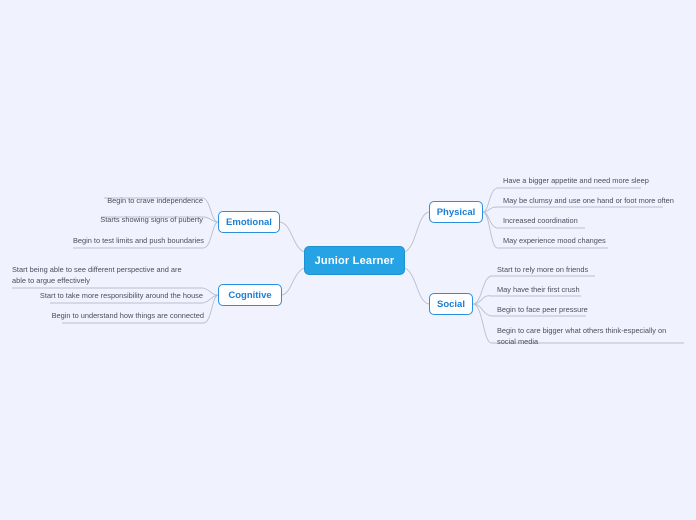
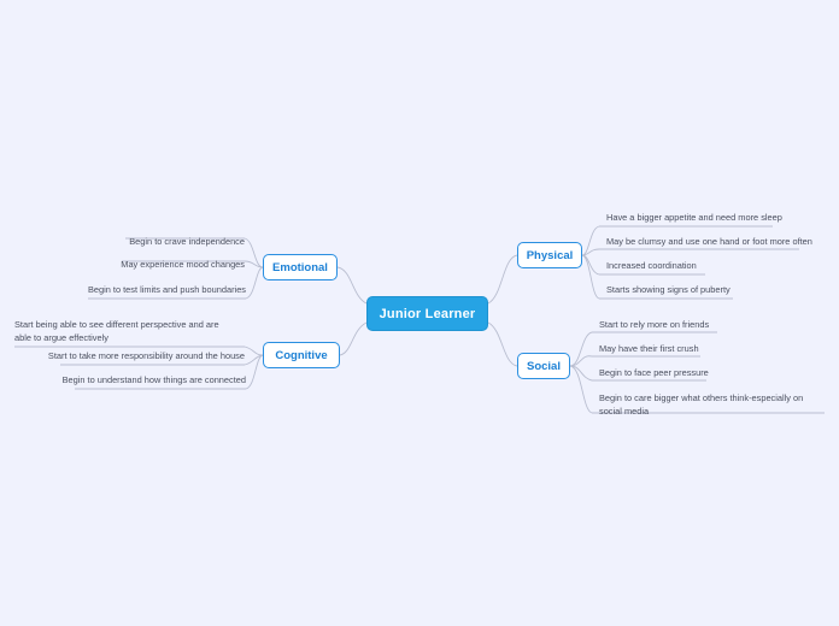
  Junior Learner
  Emotional
  Cognitive
  Physical
  Social
  Begin to crave independence
- Starts showing signs of puberty
+ May experience mood changes
  Begin to test limits and push boundaries
  Start being able to see different perspective and are able to argue effectively
  Start to take more responsibility around the house
  Begin to understand how things are connected
  Have a bigger appetite and need more sleep
  May be clumsy and use one hand or foot more often
  Increased coordination
- May experience mood changes
+ Starts showing signs of puberty
  Start to rely more on friends
  May have their first crush
  Begin to face peer pressure
  Begin to care bigger what others think-especially on social media
